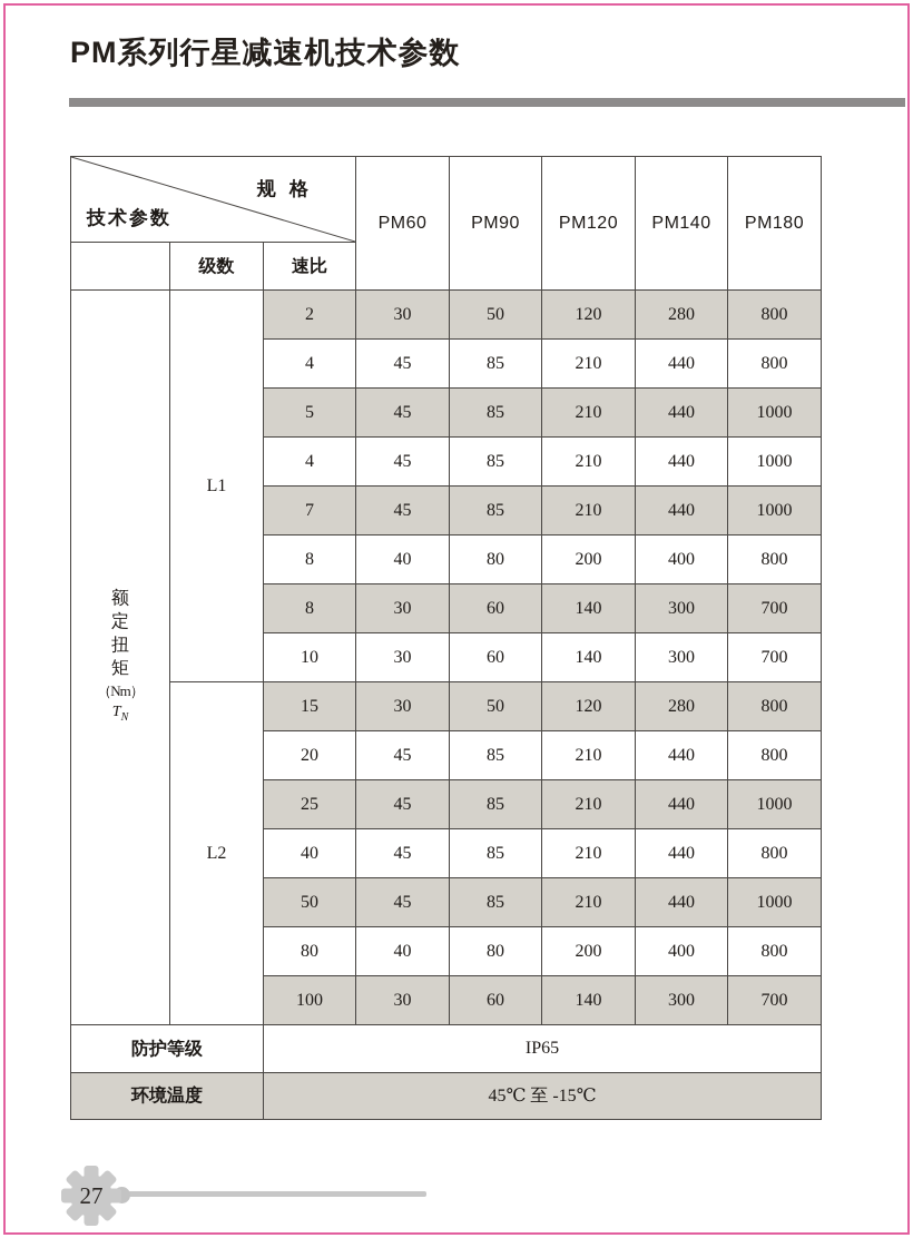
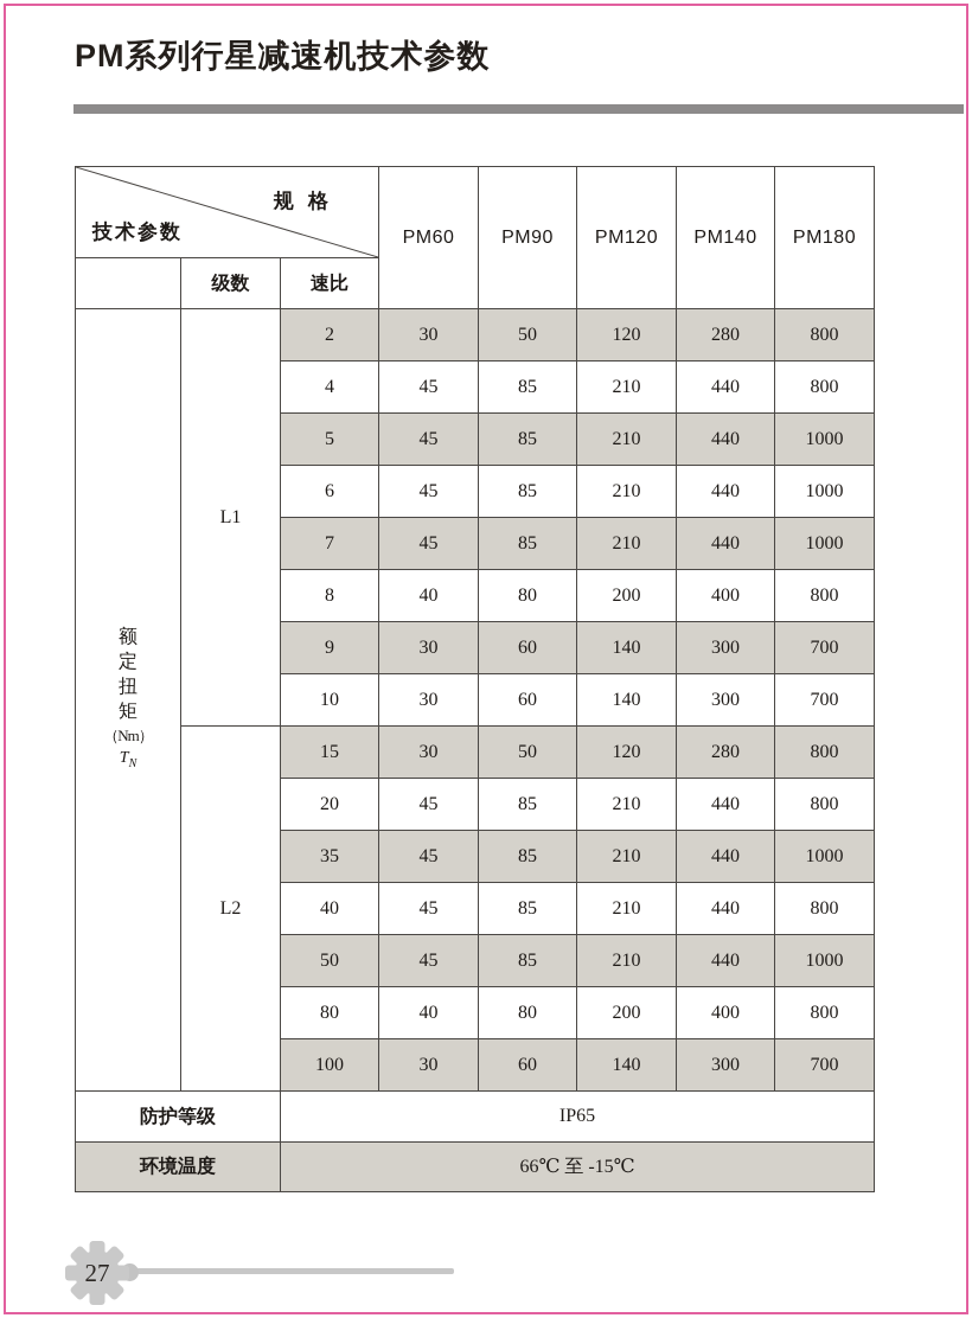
  PM系列行星减速机技术参数
  规 格 技术参数	PM60	PM90	PM120	PM140	PM180
  	级数	速比
  额 定 扭 矩 （Nm） TN	L1	2	30	50	120	280	800
  4	45	85	210	440	800
  5	45	85	210	440	1000
- 4	45	85	210	440	1000
+ 6	45	85	210	440	1000
  7	45	85	210	440	1000
  8	40	80	200	400	800
- 8	30	60	140	300	700
+ 9	30	60	140	300	700
  10	30	60	140	300	700
  L2	15	30	50	120	280	800
  20	45	85	210	440	800
- 25	45	85	210	440	1000
+ 35	45	85	210	440	1000
  40	45	85	210	440	800
  50	45	85	210	440	1000
  80	40	80	200	400	800
  100	30	60	140	300	700
  防护等级	IP65
- 环境温度	45℃ 至 -15℃
+ 环境温度	66℃ 至 -15℃
  27
